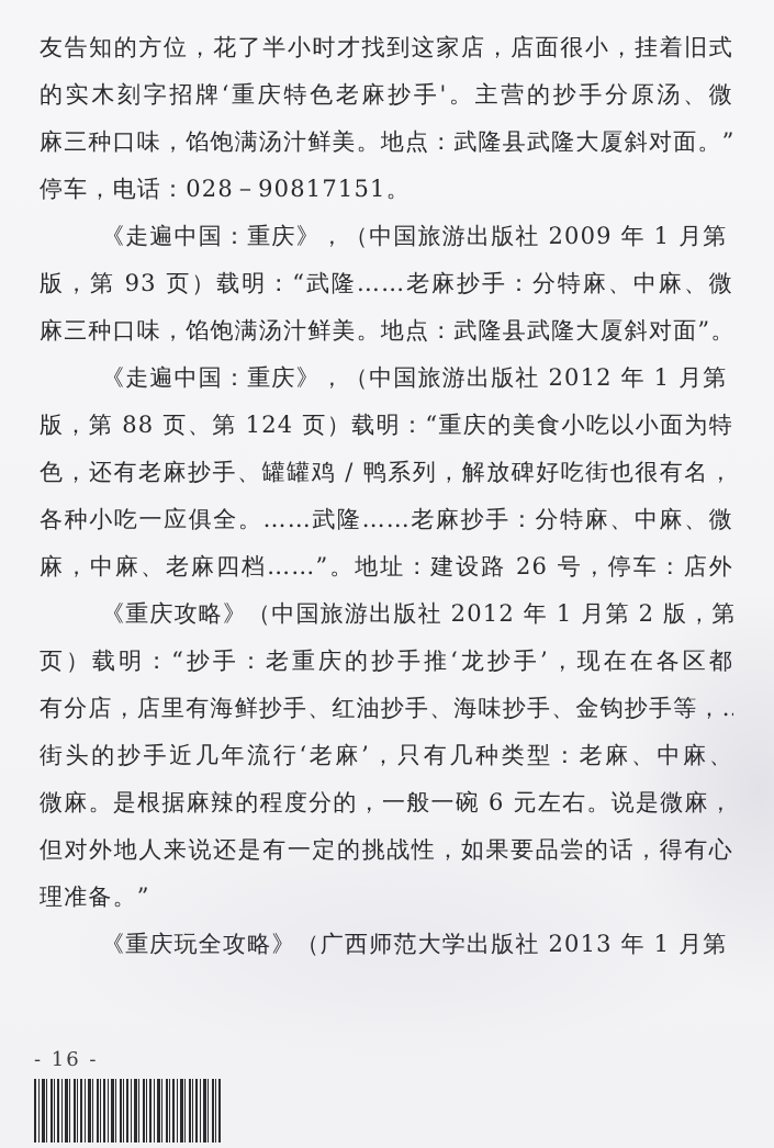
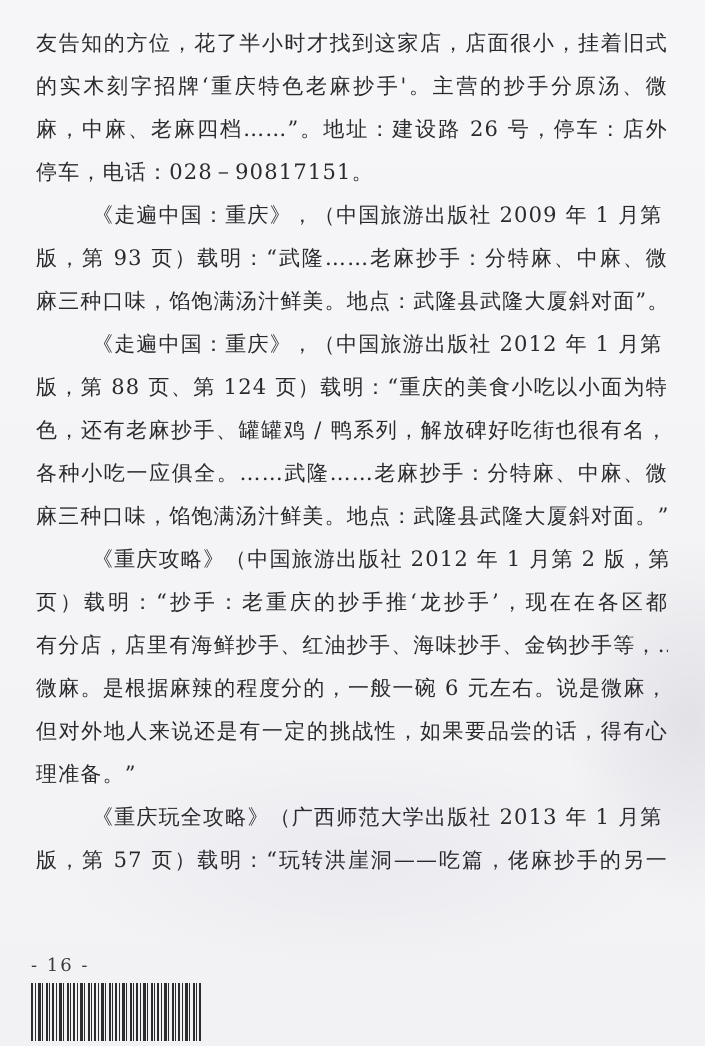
  友告知的方位，花了半小时才找到这家店，店面很小，挂着旧式
  的实木刻字招牌‘重庆特色老麻抄手'。主营的抄手分原汤、微
- 麻三种口味，馅饱满汤汁鲜美。地点：武隆县武隆大厦斜对面。”
+ 麻，中麻、老麻四档……”。地址：建设路 26 号，停车：店外
  停车，电话：028－90817151。
  《走遍中国：重庆》，（中国旅游出版社 2009 年 1 月第
  版，第 93 页）载明：“武隆……老麻抄手：分特麻、中麻、微
  麻三种口味，馅饱满汤汁鲜美。地点：武隆县武隆大厦斜对面”。
  《走遍中国：重庆》，（中国旅游出版社 2012 年 1 月第
  版，第 88 页、第 124 页）载明：“重庆的美食小吃以小面为特
  色，还有老麻抄手、罐罐鸡 / 鸭系列，解放碑好吃街也很有名，
  各种小吃一应俱全。……武隆……老麻抄手：分特麻、中麻、微
- 麻，中麻、老麻四档……”。地址：建设路 26 号，停车：店外
+ 麻三种口味，馅饱满汤汁鲜美。地点：武隆县武隆大厦斜对面。”
  《重庆攻略》（中国旅游出版社 2012 年 1 月第 2 版，第
  页）载明：“抄手：老重庆的抄手推‘龙抄手’，现在在各区都
  有分店，店里有海鲜抄手、红油抄手、海味抄手、金钩抄手等，
- 街头的抄手近几年流行‘老麻’，只有几种类型：老麻、中麻、
  微麻。是根据麻辣的程度分的，一般一碗 6 元左右。说是微麻，
  但对外地人来说还是有一定的挑战性，如果要品尝的话，得有心
  理准备。”
  《重庆玩全攻略》（广西师范大学出版社 2013 年 1 月第
+ 版，第 57 页）载明：“玩转洪崖洞——吃篇，佬麻抄手的另一
  - 16 -
